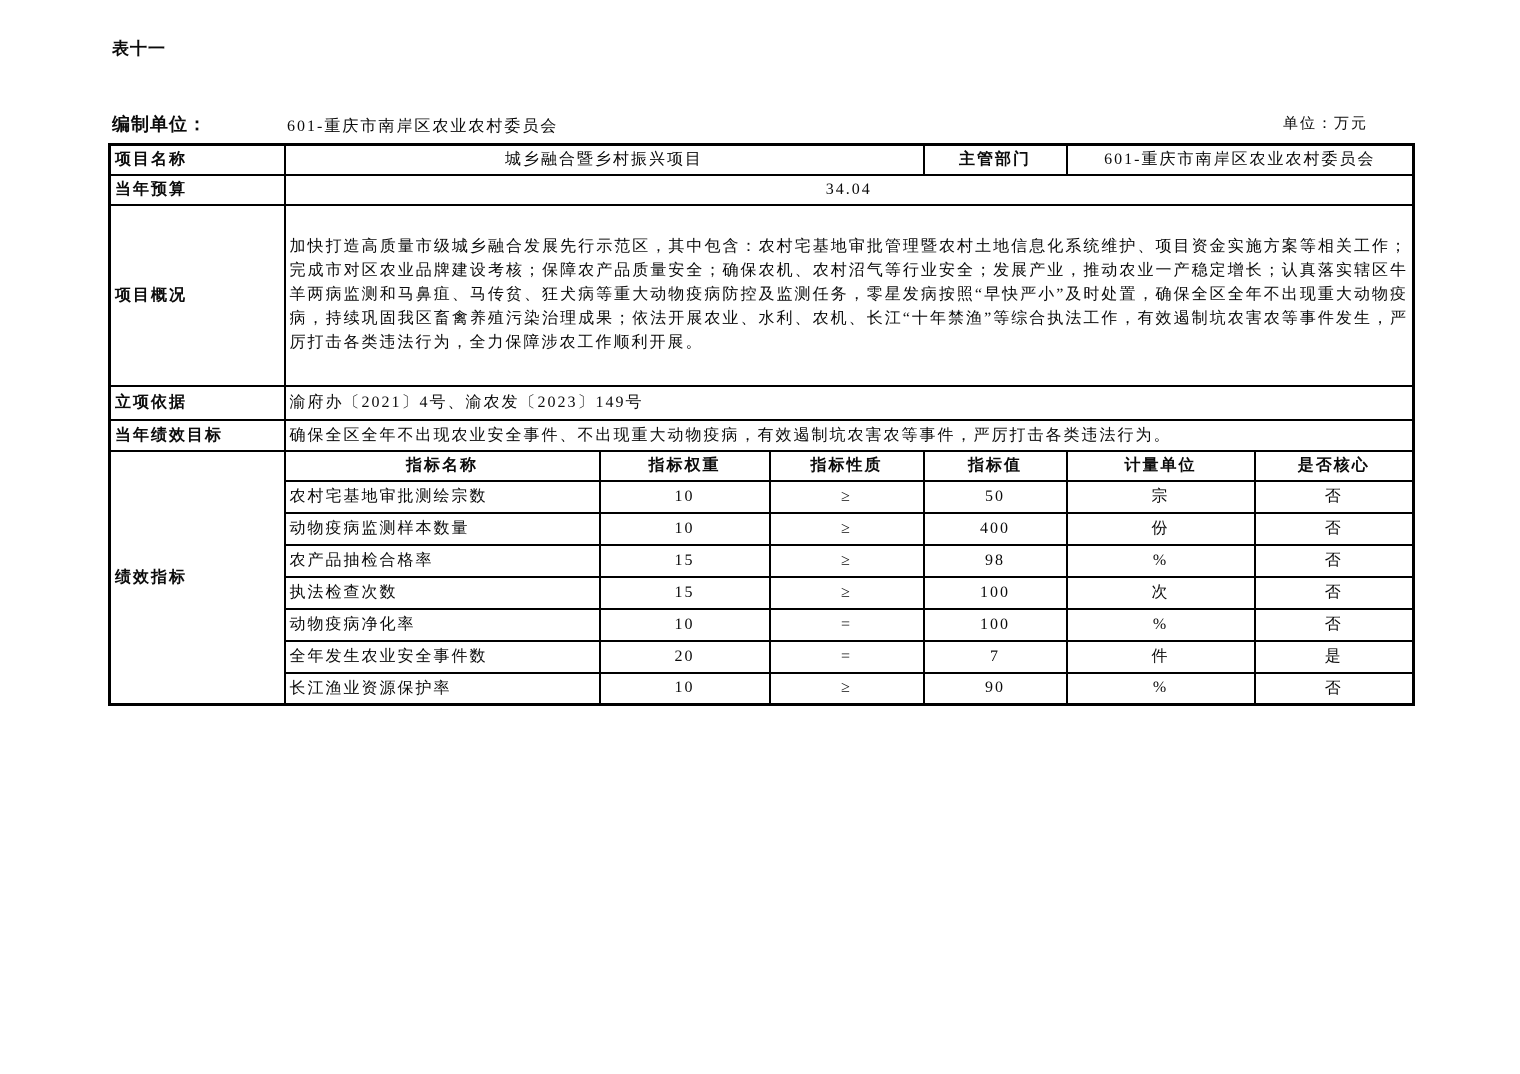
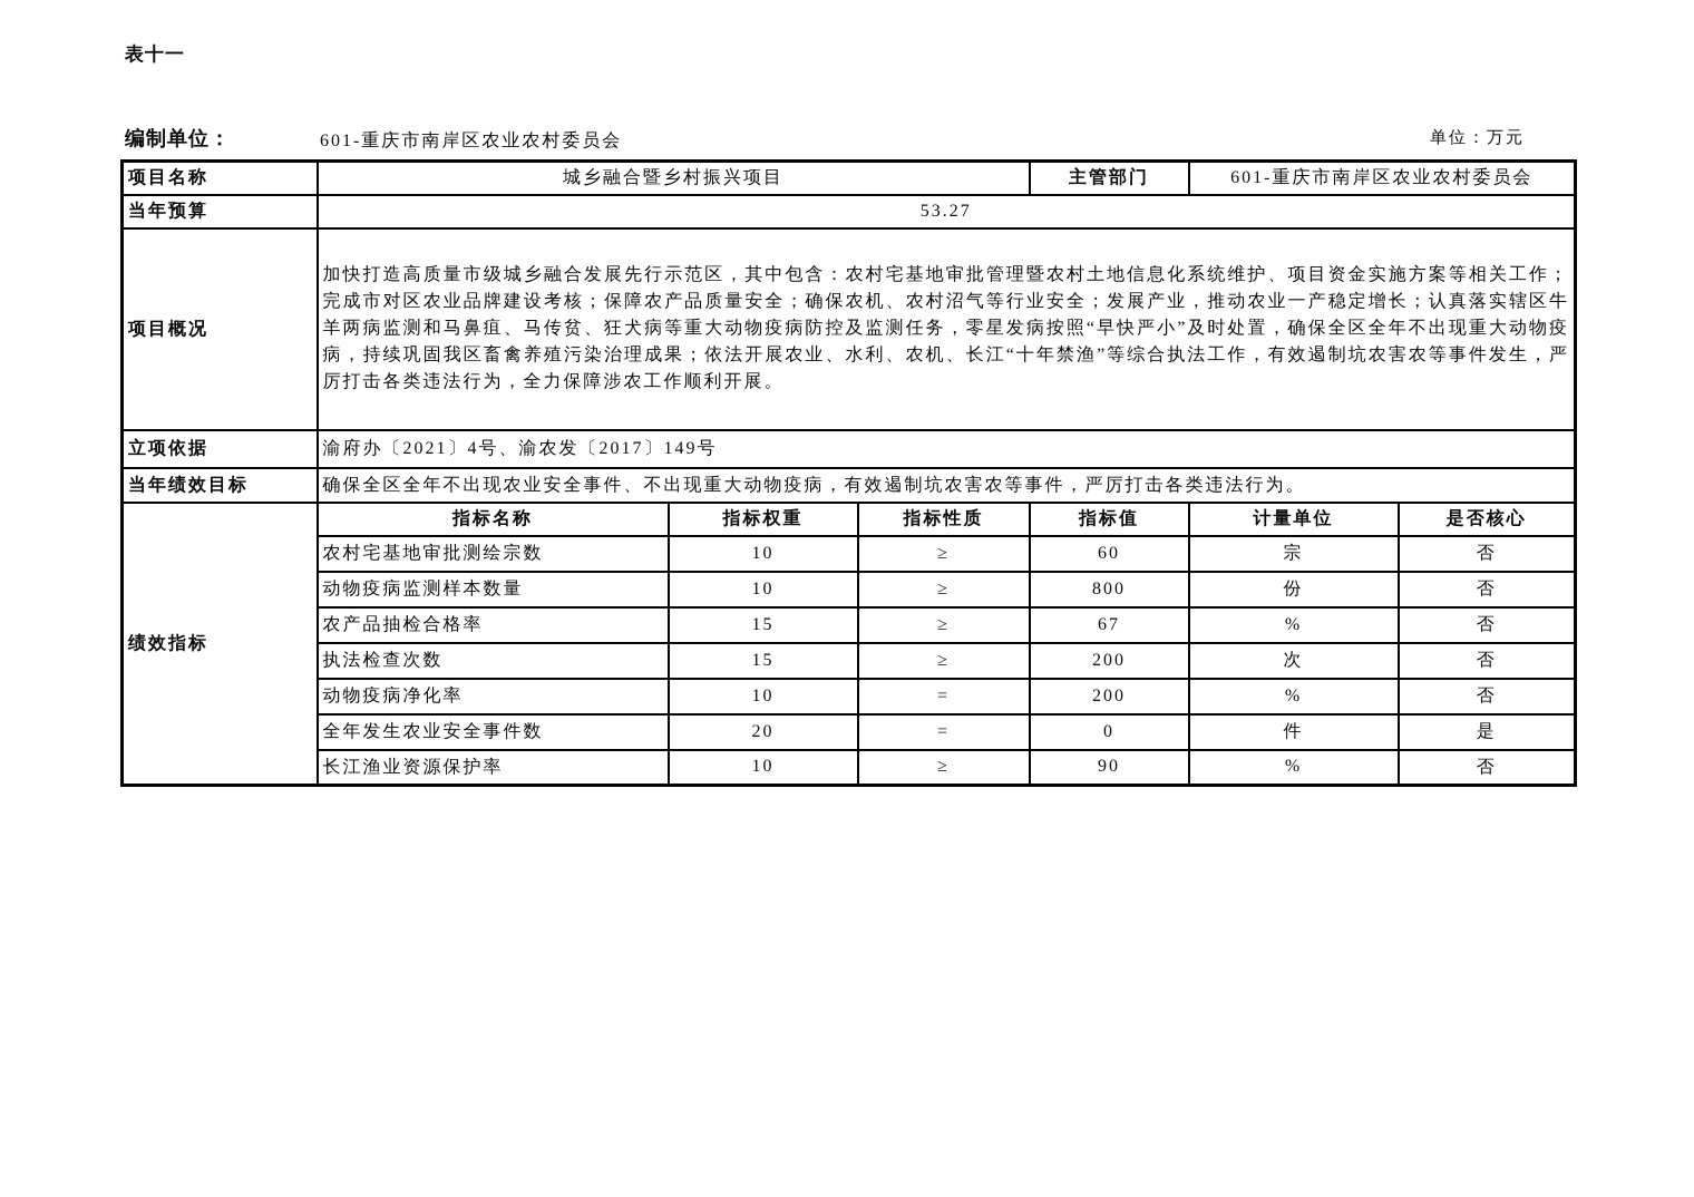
  表十一
  编制单位：
  601-重庆市南岸区农业农村委员会
  单位：万元
  项目名称	城乡融合暨乡村振兴项目	主管部门	601-重庆市南岸区农业农村委员会
- 当年预算	34.04
+ 当年预算	53.27
  项目概况	加快打造高质量市级城乡融合发展先行示范区，其中包含：农村宅基地审批管理暨农村土地信息化系统维护、项目资金实施方案等相关工作；完成市对区农业品牌建设考核；保障农产品质量安全；确保农机、农村沼气等行业安全；发展产业，推动农业一产稳定增长；认真落实辖区牛羊两病监测和马鼻疽、马传贫、狂犬病等重大动物疫病防控及监测任务，零星发病按照“早快严小”及时处置，确保全区全年不出现重大动物疫病，持续巩固我区畜禽养殖污染治理成果；依法开展农业、水利、农机、长江“十年禁渔”等综合执法工作，有效遏制坑农害农等事件发生，严厉打击各类违法行为，全力保障涉农工作顺利开展。
- 立项依据	渝府办〔2021〕4号、渝农发〔2023〕149号
+ 立项依据	渝府办〔2021〕4号、渝农发〔2017〕149号
  当年绩效目标	确保全区全年不出现农业安全事件、不出现重大动物疫病，有效遏制坑农害农等事件，严厉打击各类违法行为。
  绩效指标	指标名称	指标权重	指标性质	指标值	计量单位	是否核心
- 农村宅基地审批测绘宗数	10	≥	50	宗	否
+ 农村宅基地审批测绘宗数	10	≥	60	宗	否
- 动物疫病监测样本数量	10	≥	400	份	否
+ 动物疫病监测样本数量	10	≥	800	份	否
- 农产品抽检合格率	15	≥	98	%	否
+ 农产品抽检合格率	15	≥	67	%	否
- 执法检查次数	15	≥	100	次	否
+ 执法检查次数	15	≥	200	次	否
- 动物疫病净化率	10	=	100	%	否
+ 动物疫病净化率	10	=	200	%	否
- 全年发生农业安全事件数	20	=	7	件	是
+ 全年发生农业安全事件数	20	=	0	件	是
  长江渔业资源保护率	10	≥	90	%	否
